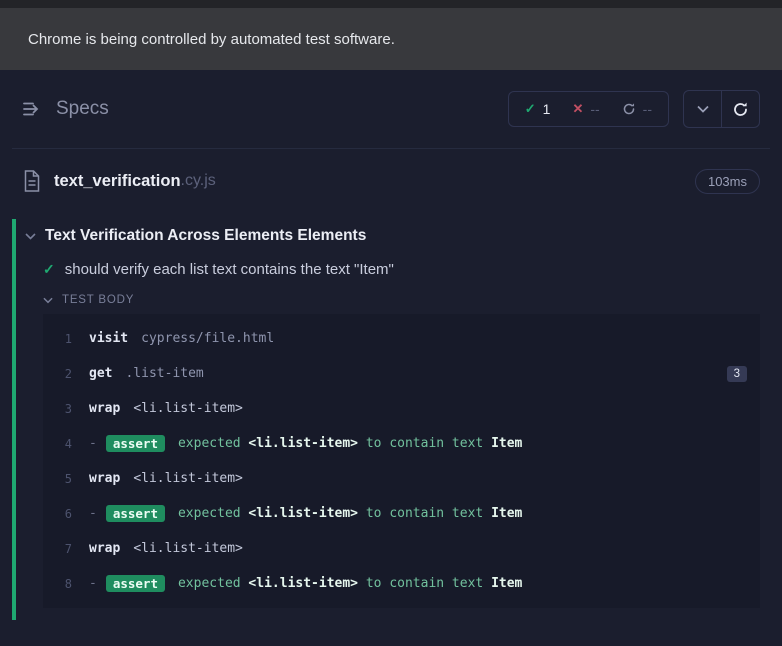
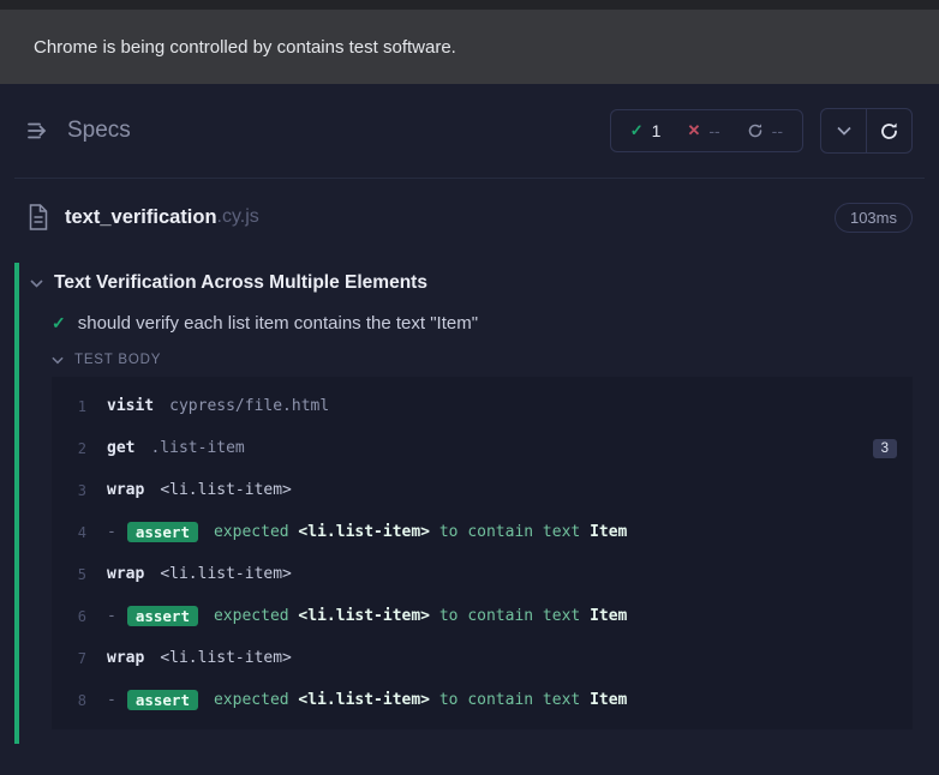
- Chrome is being controlled by automated test software.
+ Chrome is being controlled by contains test software.
  Specs
  ✓
  1
  ✕
  --
  --
  text_verification
  .cy.js
  103ms
- Text Verification Across Elements Elements
+ Text Verification Across Multiple Elements
  ✓
- should verify each list text contains the text "Item"
+ should verify each list item contains the text "Item"
  TEST BODY
  1
  visit
  cypress/file.html
  2
  get
  .list-item
  3
  3
  wrap
  <li.list-item>
  4
  -
  assert
  expected <li.list-item> to contain text Item
  5
  wrap
  <li.list-item>
  6
  -
  assert
  expected <li.list-item> to contain text Item
  7
  wrap
  <li.list-item>
  8
  -
  assert
  expected <li.list-item> to contain text Item
